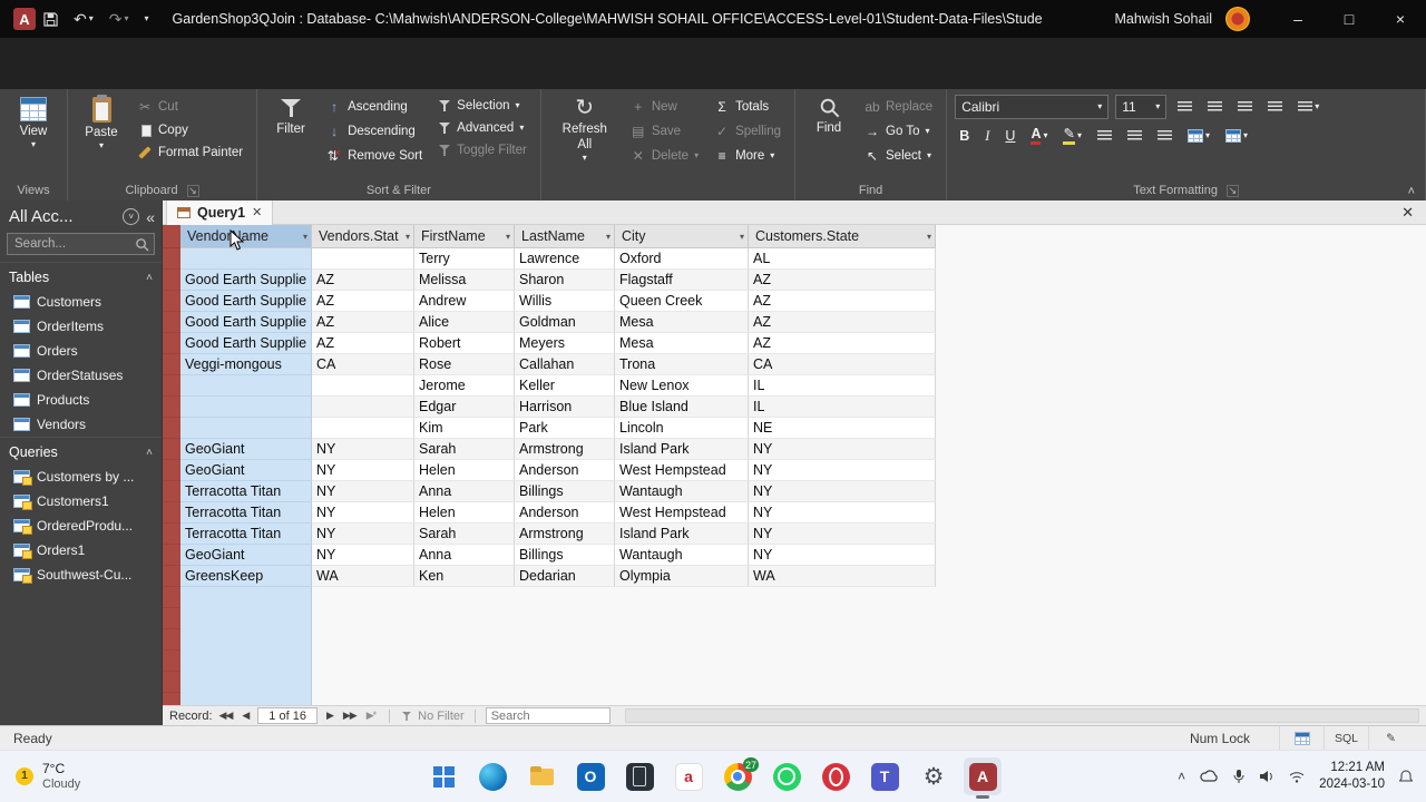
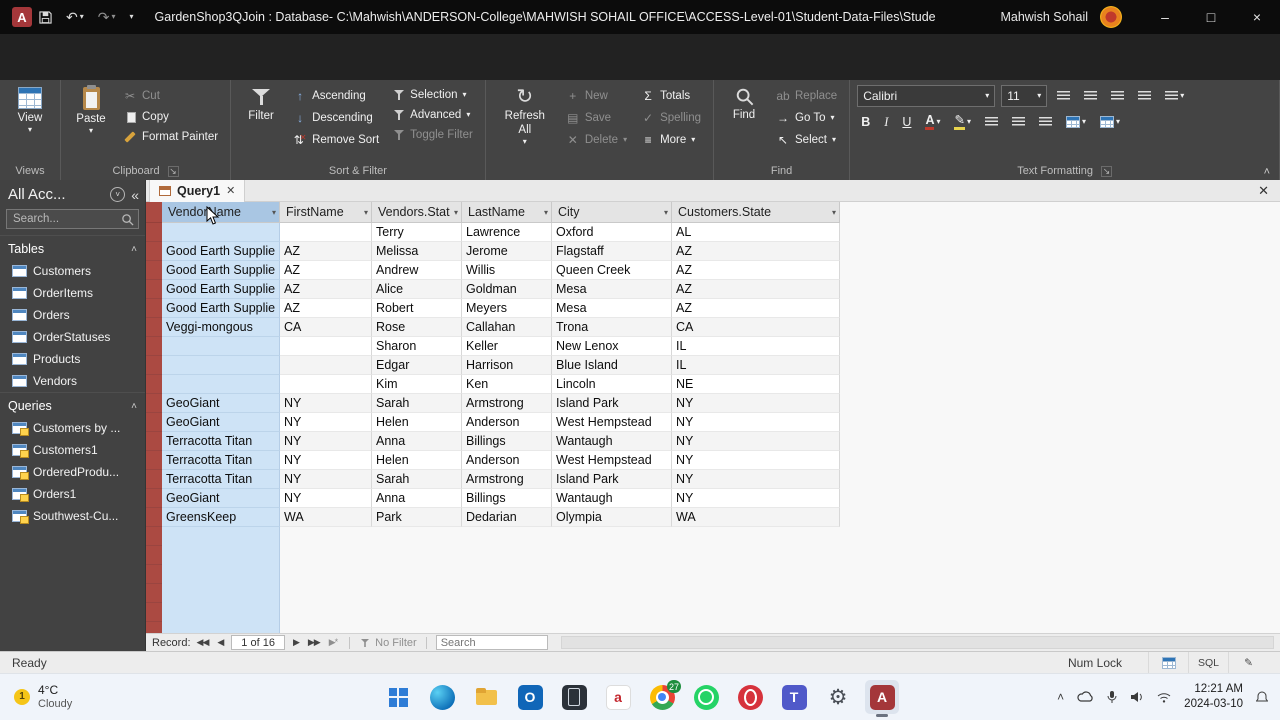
  A
  ↶
  ▾
  ↷
  ▾
  ▾
  GardenShop3QJoin : Database- C:\Mahwish\ANDERSON-College\MAHWISH SOHAIL OFFICE\ACCESS-Level-01\Student-Data-Files\Stude
  Mahwish Sohail
  –
  □
  ×
  View
  ▾
  Views
  Paste
  ▾
  ✂
  Cut
  Copy
  Format Painter
  Clipboard
  ↘
  Filter
  ↑
  Ascending
  ↓
  Descending
  ⇅
  ✕
  Remove Sort
  Selection
  ▾
  Advanced
  ▾
  Toggle Filter
  Sort & Filter
  ↻
  Refresh All
  ▾
  +
  New
  ▤
  Save
  ✕
  Delete
  ▾
  Σ
  Totals
  ✓
  Spelling
  ≡
  More
  ▾
  Find
  ab
  Replace
  →
  Go To
  ▾
  ↖
  Select
  ▾
  Find
  Calibri
  ▾
  11
  ▾
  ▾
  B
  I
  U
  A
  ▾
  ✎
  ▾
  ▾
  ▾
  Text Formatting
  ↘
  ˄
  All Acc...
  ˅
  «
  Search...
  Tables
  ˄
  Customers
  OrderItems
  Orders
  OrderStatuses
  Products
  Vendors
  Queries
  ˄
  Customers by ...
  Customers1
  OrderedProdu...
  Orders1
  Southwest-Cu...
  Query1
  ✕
  ✕
  Vendorame
  ▾
- Vendors.Stat
+ FirstName
  ▾
- FirstName
+ Vendors.Stat
  ▾
  LastName
  ▾
  City
  ▾
  Customers.State
  ▾
  Terry
  Lawrence
  Oxford
  AL
  Good Earth Supplie
  AZ
  Melissa
- Sharon
+ Jerome
  Flagstaff
  AZ
  Good Earth Supplie
  AZ
  Andrew
  Willis
  Queen Creek
  AZ
  Good Earth Supplie
  AZ
  Alice
  Goldman
  Mesa
  AZ
  Good Earth Supplie
  AZ
  Robert
  Meyers
  Mesa
  AZ
  Veggi-mongous
  CA
  Rose
  Callahan
  Trona
  CA
- Jerome
+ Sharon
  Keller
  New Lenox
  IL
  Edgar
  Harrison
  Blue Island
  IL
  Kim
- Park
+ Ken
  Lincoln
  NE
  GeoGiant
  NY
  Sarah
  Armstrong
  Island Park
  NY
  GeoGiant
  NY
  Helen
  Anderson
  West Hempstead
  NY
  Terracotta Titan
  NY
  Anna
  Billings
  Wantaugh
  NY
  Terracotta Titan
  NY
  Helen
  Anderson
  West Hempstead
  NY
  Terracotta Titan
  NY
  Sarah
  Armstrong
  Island Park
  NY
  GeoGiant
  NY
  Anna
  Billings
  Wantaugh
  NY
  GreensKeep
  WA
- Ken
+ Park
  Dedarian
  Olympia
  WA
  Record:
  ◀◀
  ◀
  1 of 16
  ▶
  ▶▶
  ▶*
  No Filter
  Search
  Ready
  Num Lock
  SQL
  ✎
  1
- 7°C
+ 4°C
  Cloudy
  O
  a
  27
  T
  ⚙
  A
  ˄
  12:21 AM
  2024-03-10
